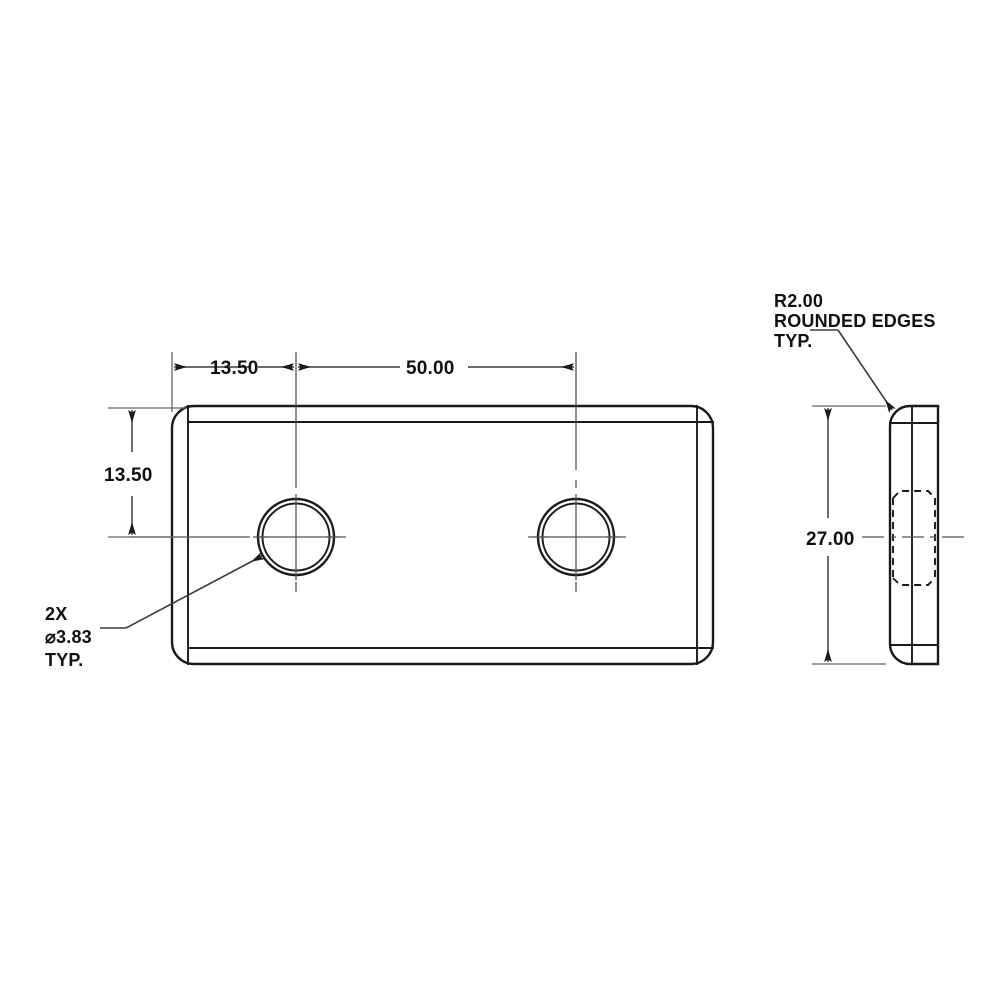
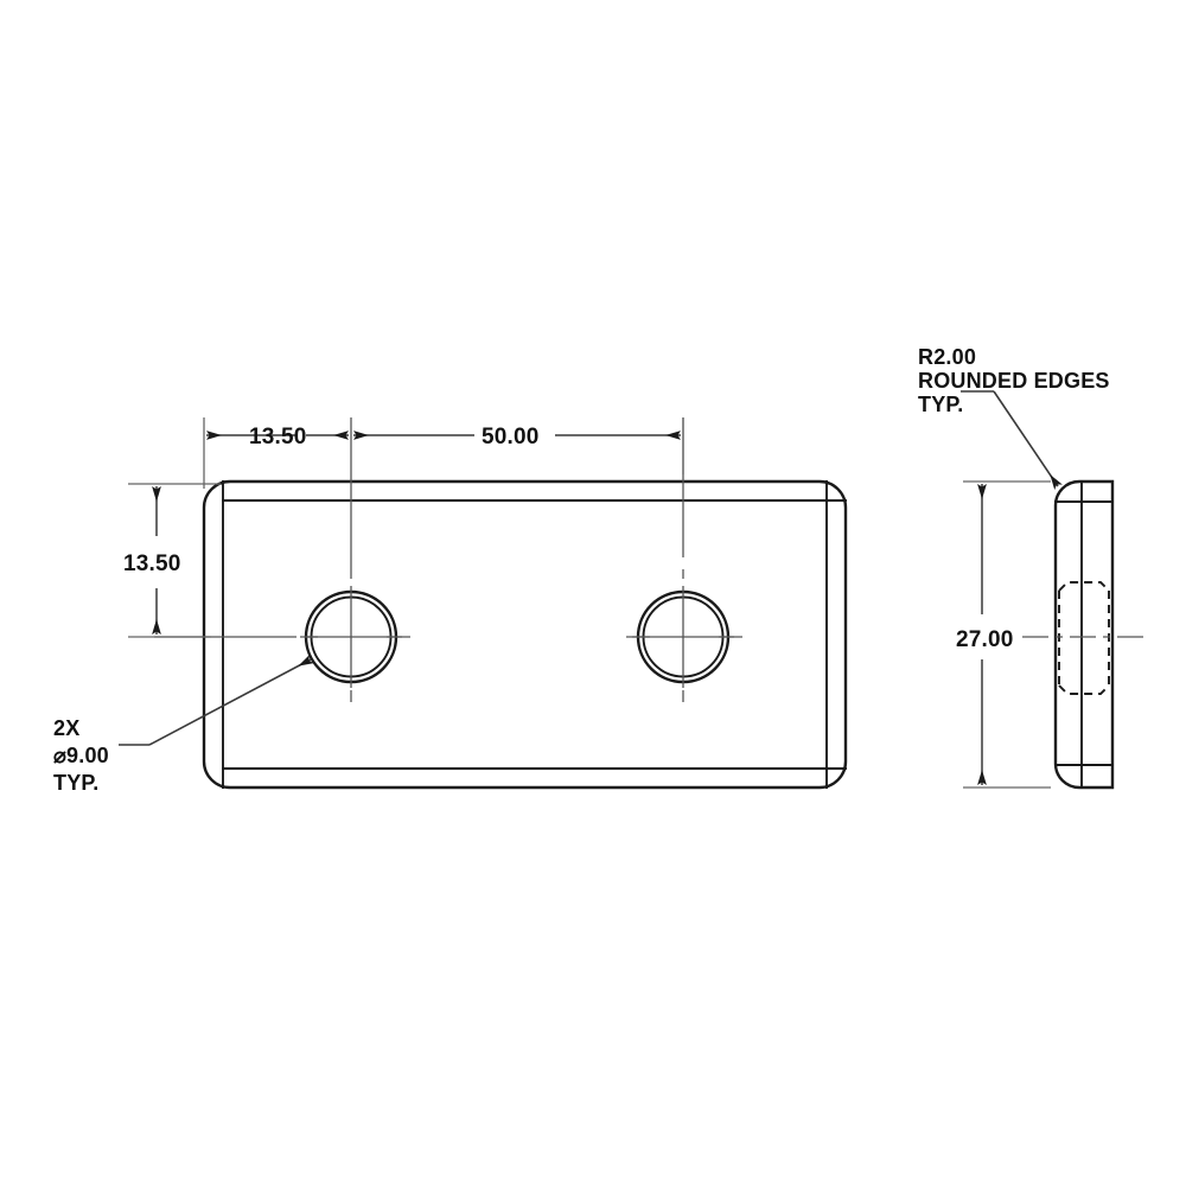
  13.50
  50.00
  13.50
  2X
- ⌀3.83
+ ⌀9.00
  TYP.
  27.00
  R2.00
  ROUNDED EDGES
  TYP.
